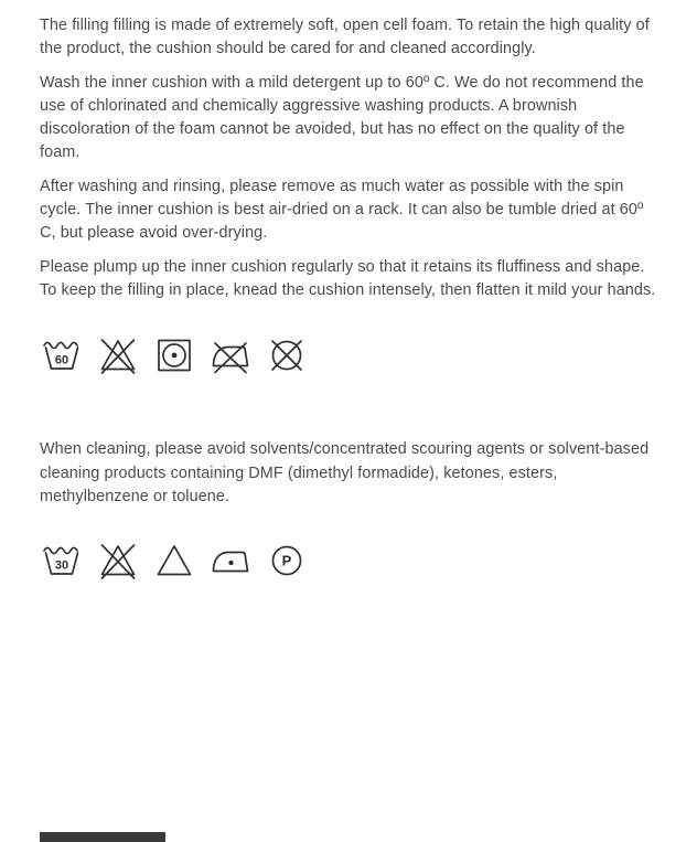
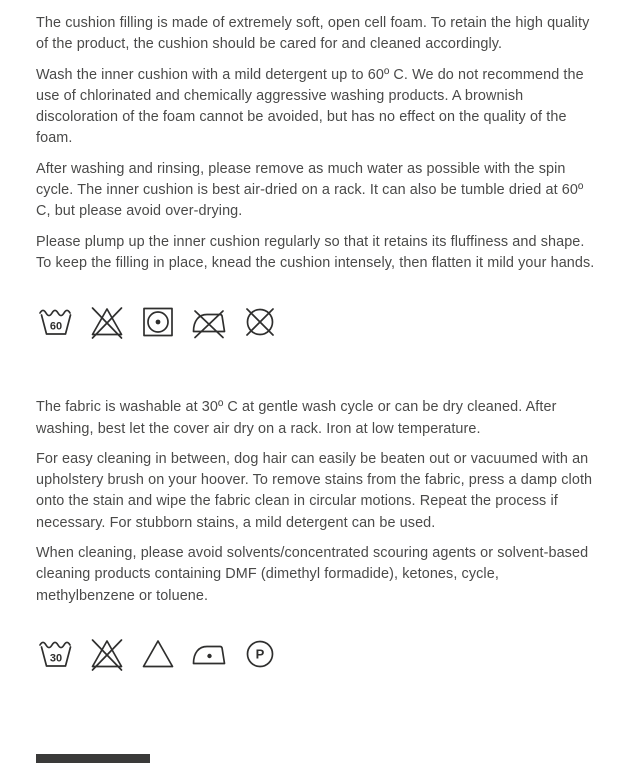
- The filling filling is made of extremely soft, open cell foam. To retain the high quality of the product, the cushion should be cared for and cleaned accordingly.
+ The cushion filling is made of extremely soft, open cell foam. To retain the high quality of the product, the cushion should be cared for and cleaned accordingly.
  Wash the inner cushion with a mild detergent up to 60º C. We do not recommend the use of chlorinated and chemically aggressive washing products. A brownish discoloration of the foam cannot be avoided, but has no effect on the quality of the foam.
  After washing and rinsing, please remove as much water as possible with the spin cycle. The inner cushion is best air-dried on a rack. It can also be tumble dried at 60º C, but please avoid over-drying.
  Please plump up the inner cushion regularly so that it retains its fluffiness and shape. To keep the filling in place, knead the cushion intensely, then flatten it mild your hands.
  60
+ The fabric is washable at 30º C at gentle wash cycle or can be dry cleaned. After washing, best let the cover air dry on a rack. Iron at low temperature.
+ For easy cleaning in between, dog hair can easily be beaten out or vacuumed with an upholstery brush on your hoover. To remove stains from the fabric, press a damp cloth onto the stain and wipe the fabric clean in circular motions. Repeat the process if necessary. For stubborn stains, a mild detergent can be used.
- When cleaning, please avoid solvents/concentrated scouring agents or solvent-based cleaning products containing DMF (dimethyl formadide), ketones, esters, methylbenzene or toluene.
+ When cleaning, please avoid solvents/concentrated scouring agents or solvent-based cleaning products containing DMF (dimethyl formadide), ketones, cycle, methylbenzene or toluene.
  30
  P
